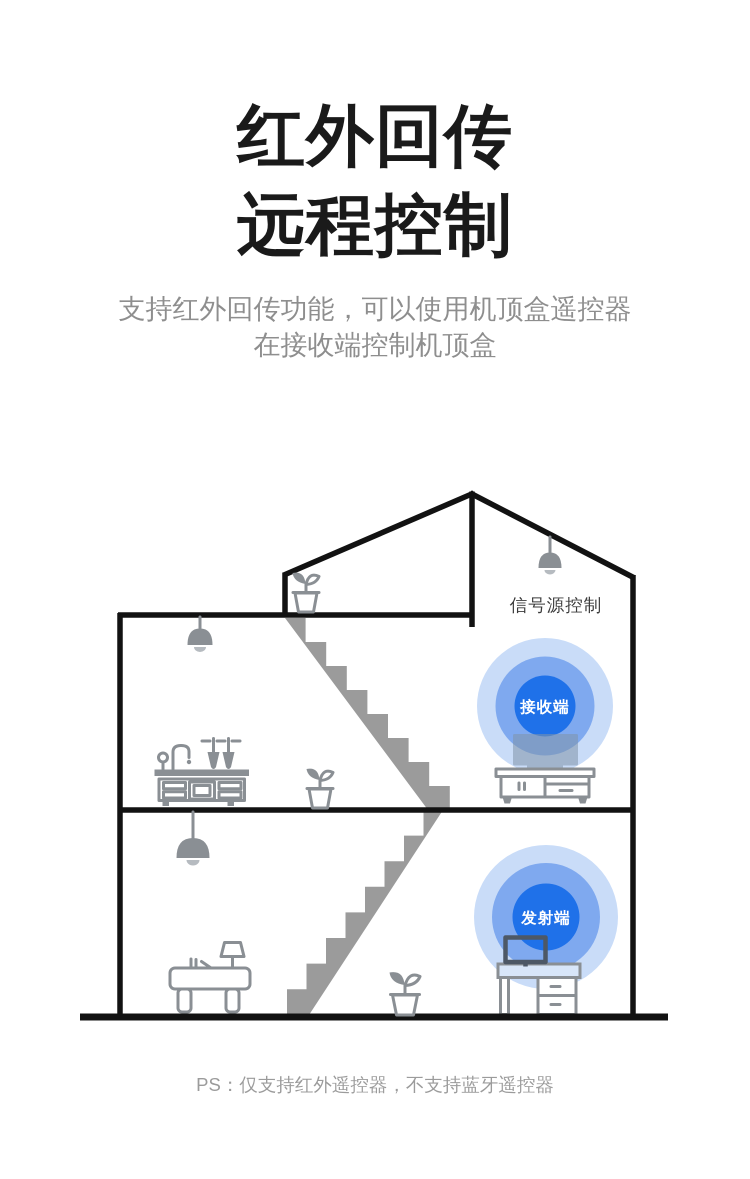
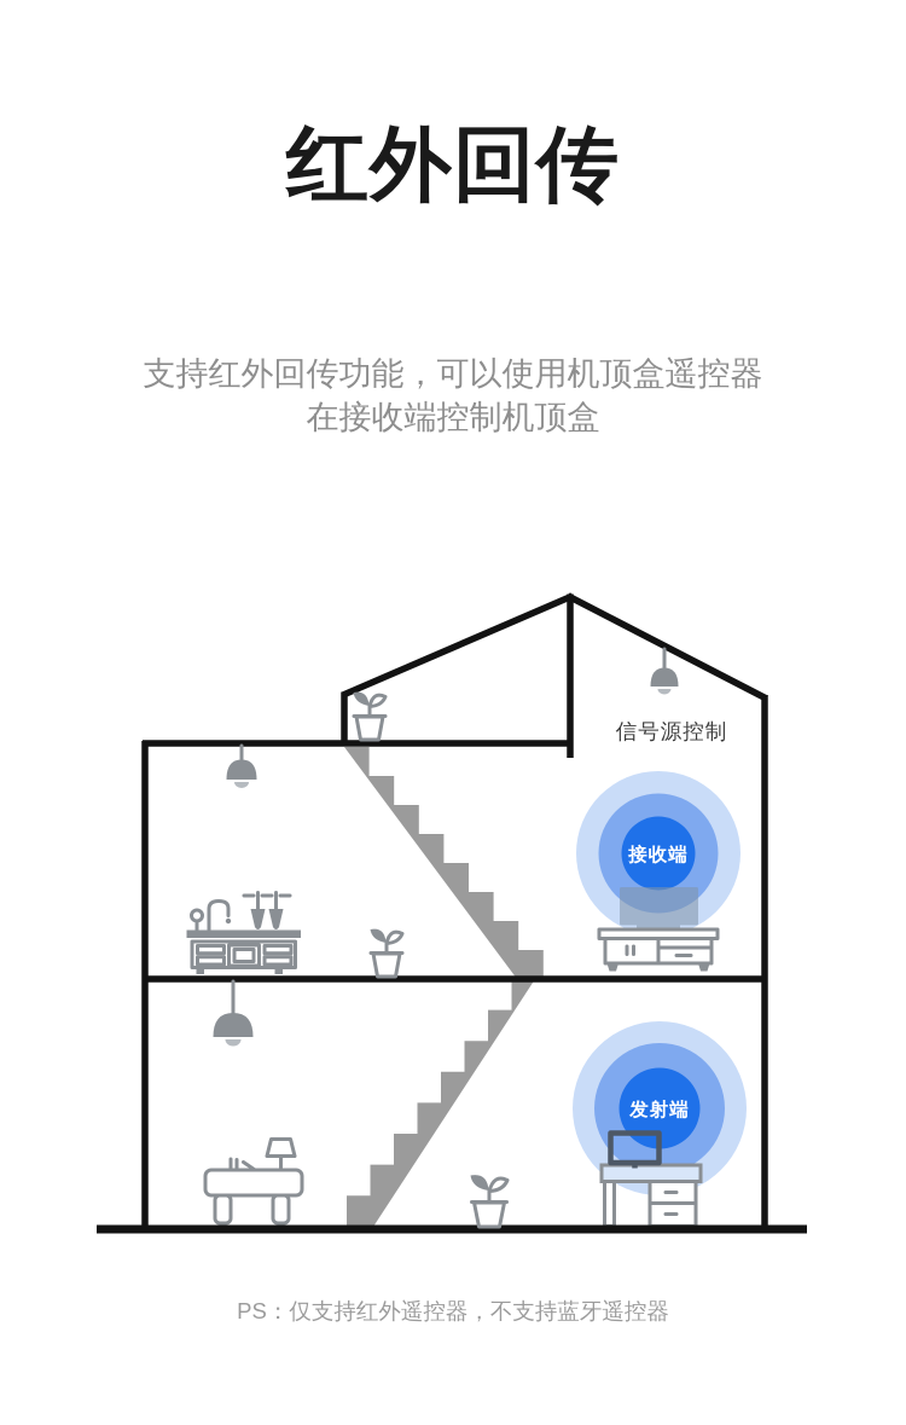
  红外回传
- 远程控制
  支持红外回传功能，可以使用机顶盒遥控器
  在接收端控制机顶盒
  接收端
  发射端
  信号源控制
  PS：仅支持红外遥控器，不支持蓝牙遥控器
